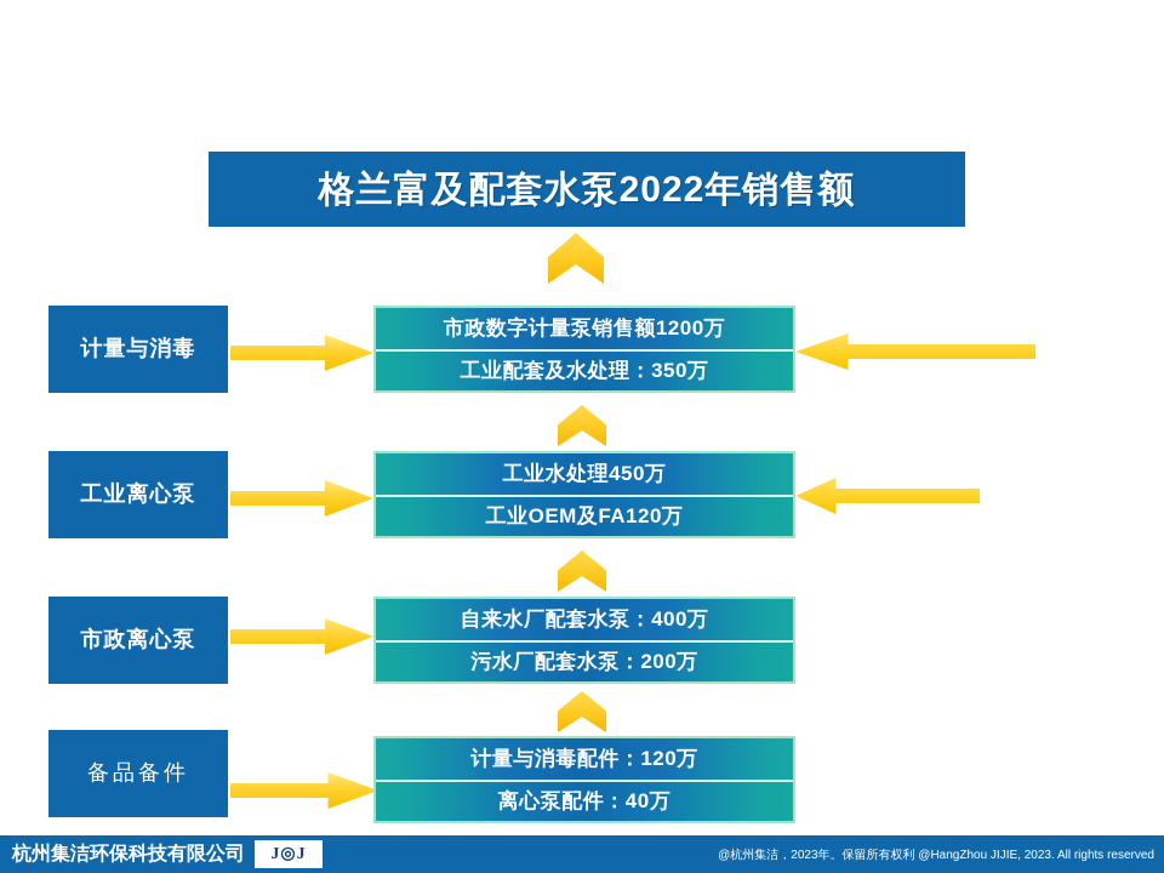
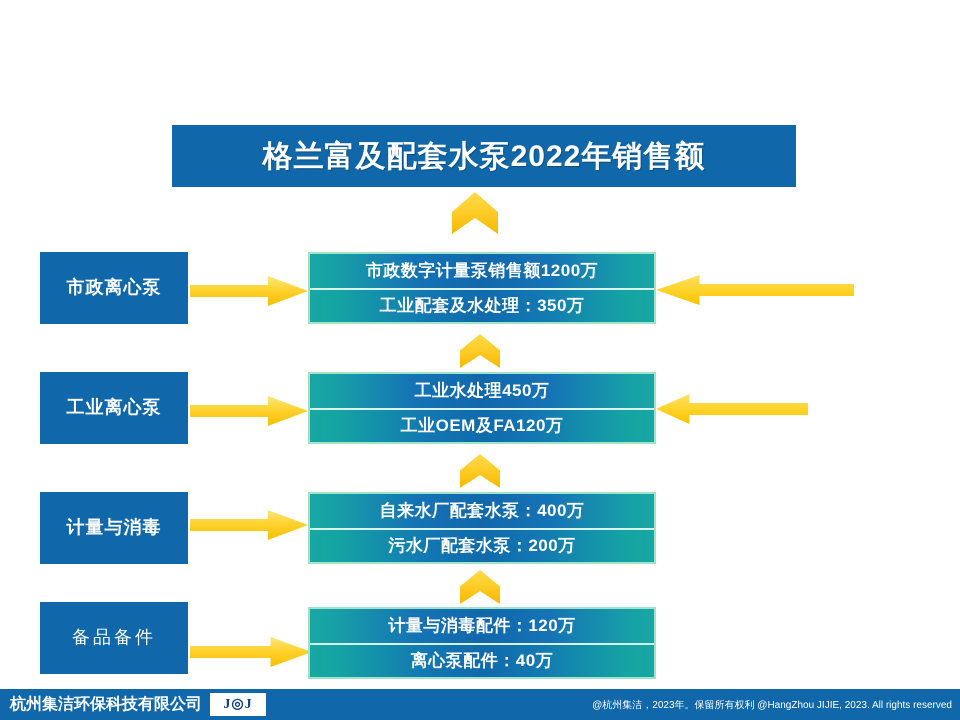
  格兰富及配套水泵2022年销售额
- 计量与消毒
+ 市政离心泵
  工业离心泵
- 市政离心泵
+ 计量与消毒
  备品备件
  市政数字计量泵销售额1200万
  工业配套及水处理：350万
  工业水处理450万
  工业OEM及FA120万
  自来水厂配套水泵：400万
  污水厂配套水泵：200万
  计量与消毒配件：120万
  离心泵配件：40万
  杭州集洁环保科技有限公司
  J◎J
  @杭州集洁，2023年。保留所有权利 @HangZhou JIJIE, 2023. All rights reserved
